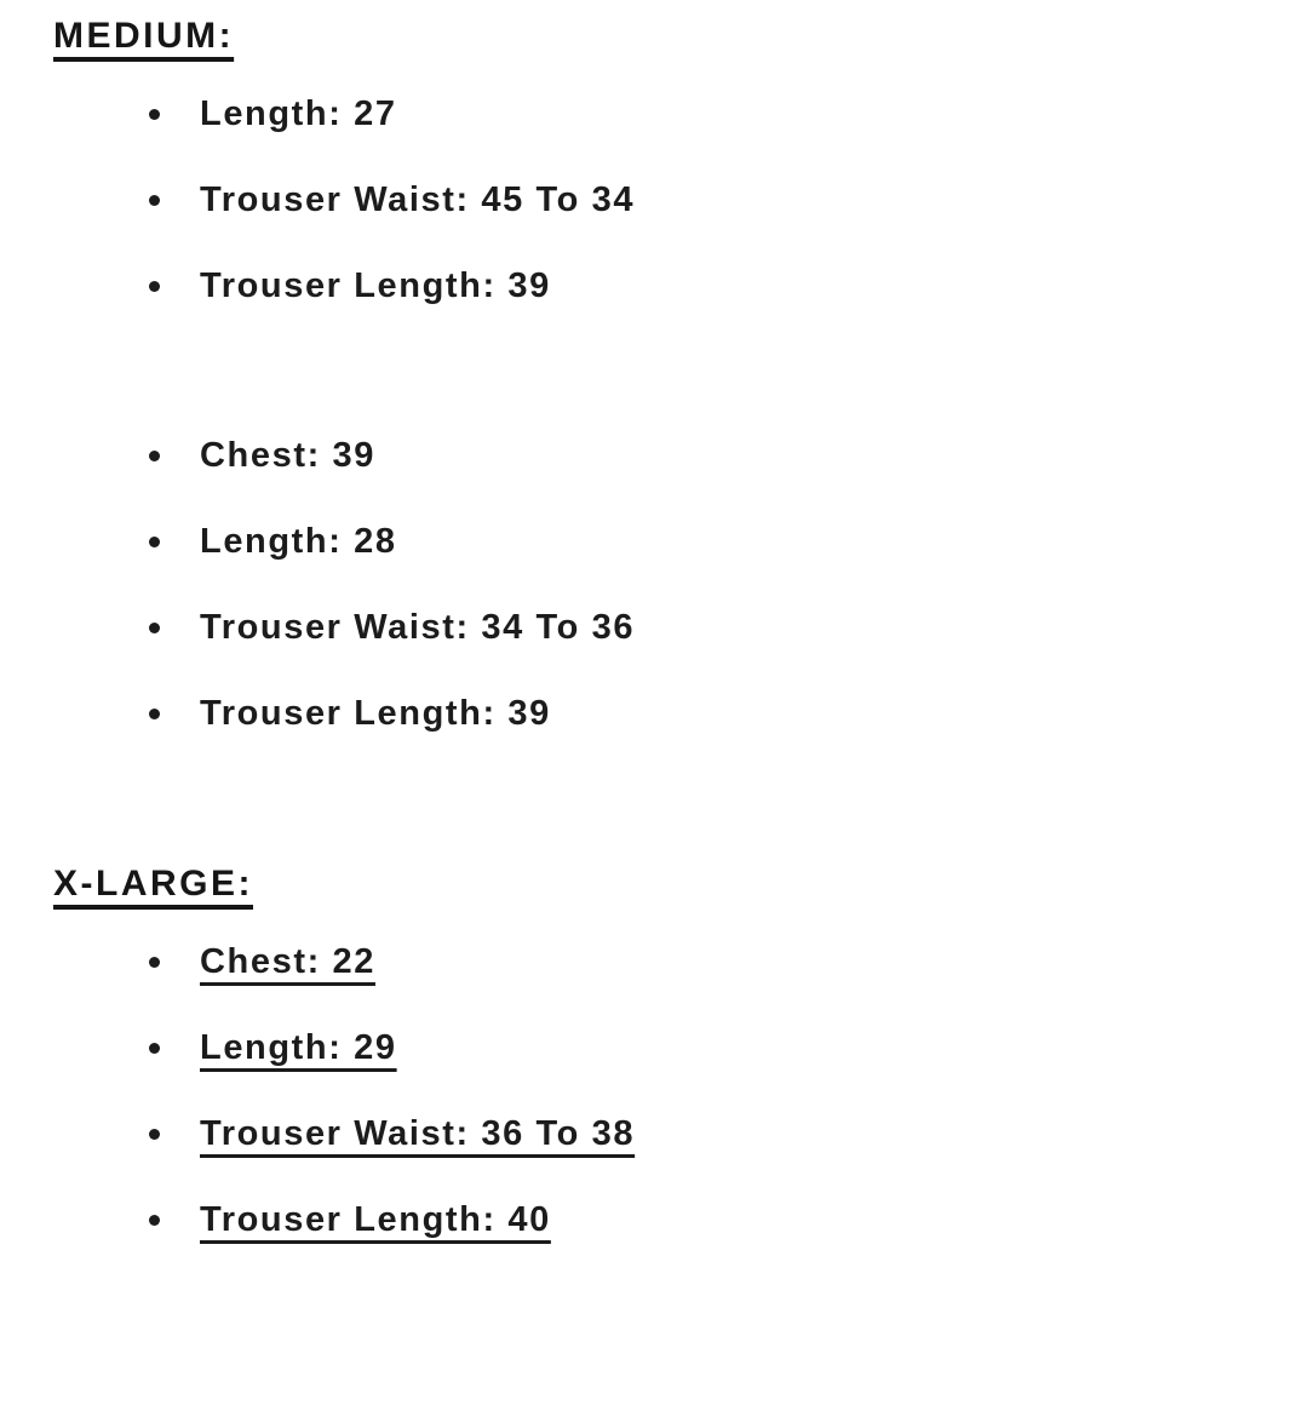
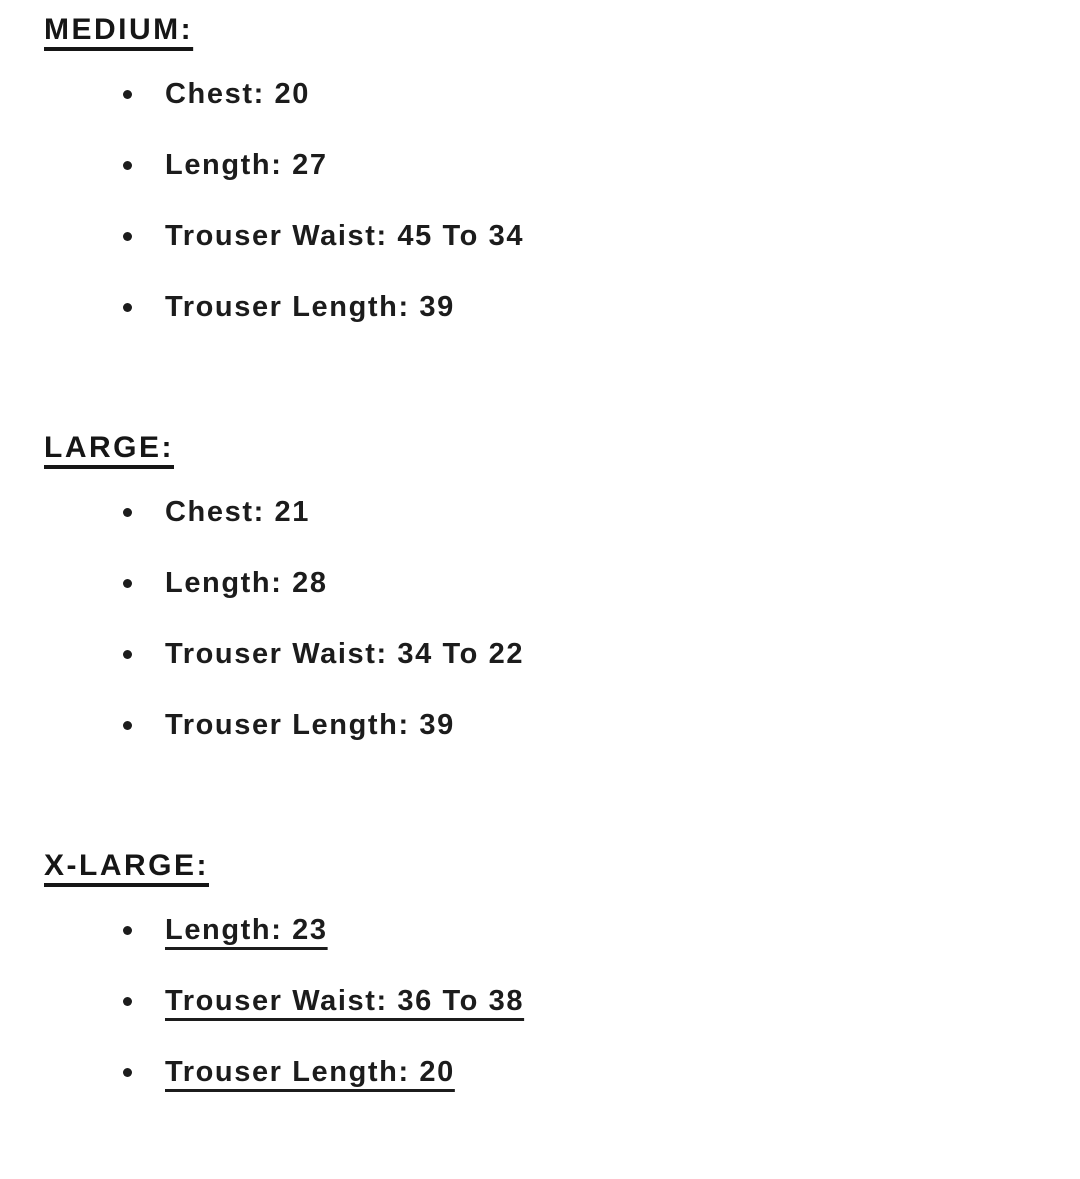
  MEDIUM:
+ Chest: 20
  Length: 27
  Trouser Waist: 45 To 34
  Trouser Length: 39
+ LARGE:
- Chest: 39
+ Chest: 21
  Length: 28
- Trouser Waist: 34 To 36
+ Trouser Waist: 34 To 22
  Trouser Length: 39
  X-LARGE:
- Chest: 22
- Length: 29
+ Length: 23
  Trouser Waist: 36 To 38
- Trouser Length: 40
+ Trouser Length: 20
